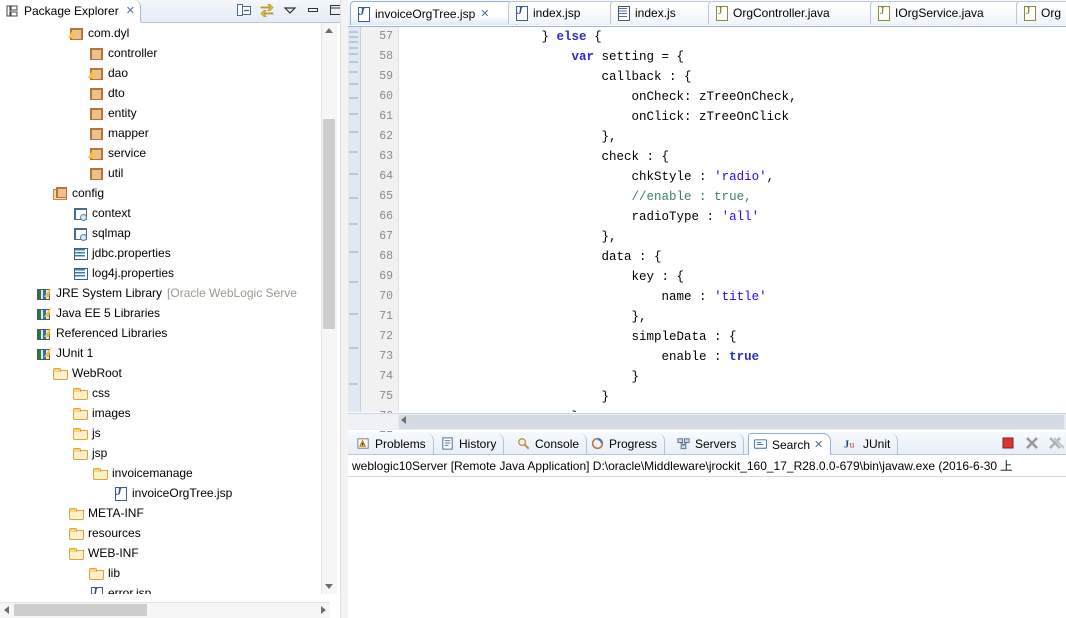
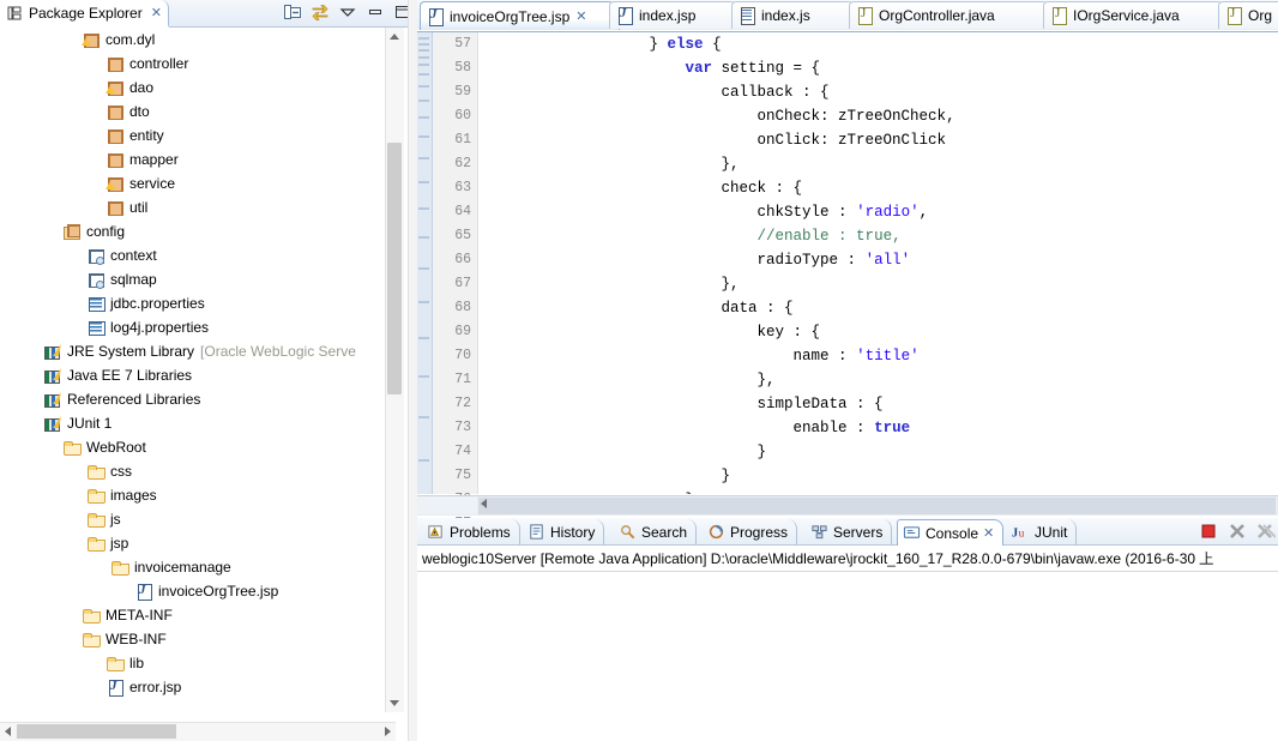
  Package Explorer
  ✕
  com.dyl
  controller
  dao
  dto
  entity
  mapper
  service
  util
  config
  context
  sqlmap
  jdbc.properties
  log4j.properties
  JRE System Library
  [Oracle WebLogic Serve
- Java EE 5 Libraries
+ Java EE 7 Libraries
  Referenced Libraries
  JUnit 1
  WebRoot
  css
  images
  js
  jsp
  invoicemanage
  invoiceOrgTree.jsp
  META-INF
- resources
  WEB-INF
  lib
  error.jsp
  invoiceOrgTree.jsp
  ✕
  index.jsp
  index.js
  OrgController.java
  IOrgService.java
  Org
  57
  58
  59
  60
  61
  62
  63
  64
  65
  66
  67
  68
  69
  70
  71
  72
  73
  74
  75
  } else {
  var setting = {
  callback : {
  onCheck: zTreeOnCheck,
  onClick: zTreeOnClick
  },
  check : {
  chkStyle : 'radio',
  //enable : true,
  radioType : 'all'
  },
  data : {
  key : {
  name : 'title'
  },
  simpleData : {
  enable : true
  }
  }
  Problems
  History
- Console
+ Search
  Progress
  Servers
- Search
+ Console
  ✕
  J
  u
  JUnit
  weblogic10Server [Remote Java Application] D:\oracle\Middleware\jrockit_160_17_R28.0.0-679\bin\javaw.exe (2016-6-30 上
